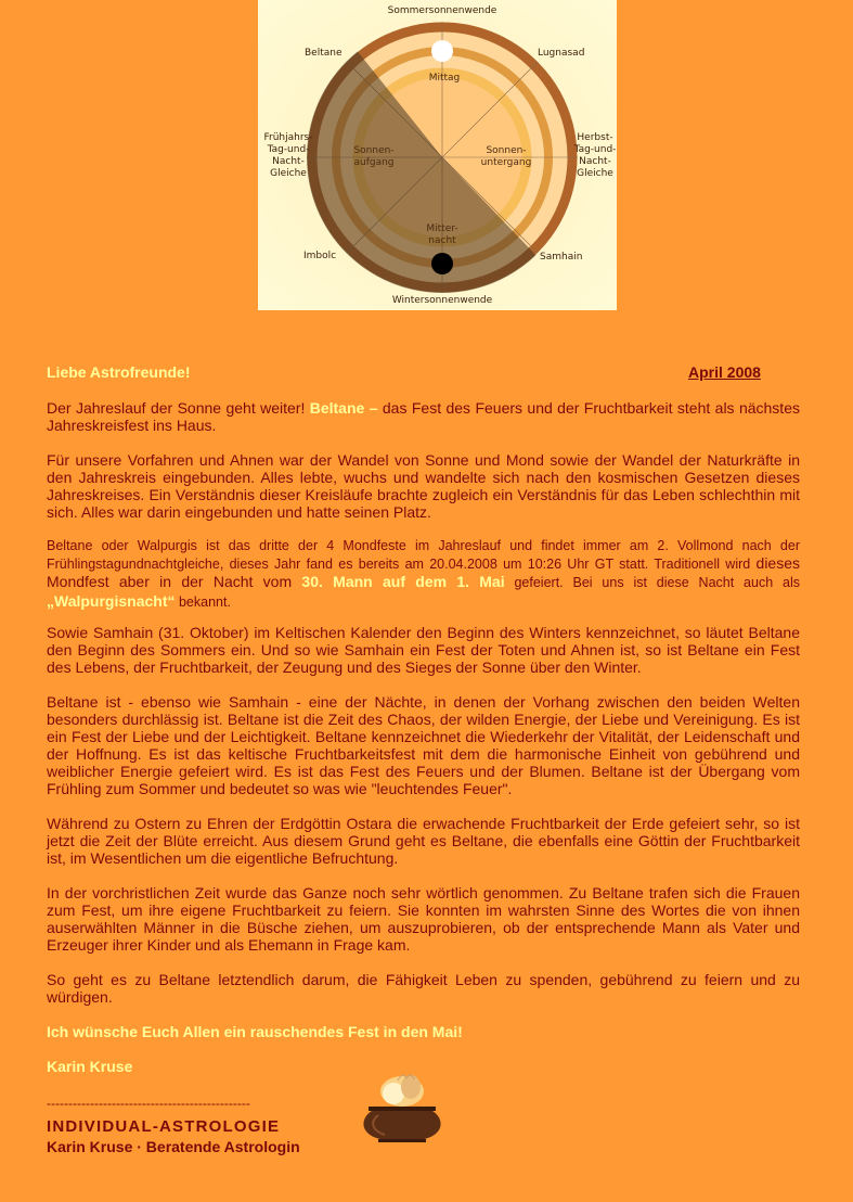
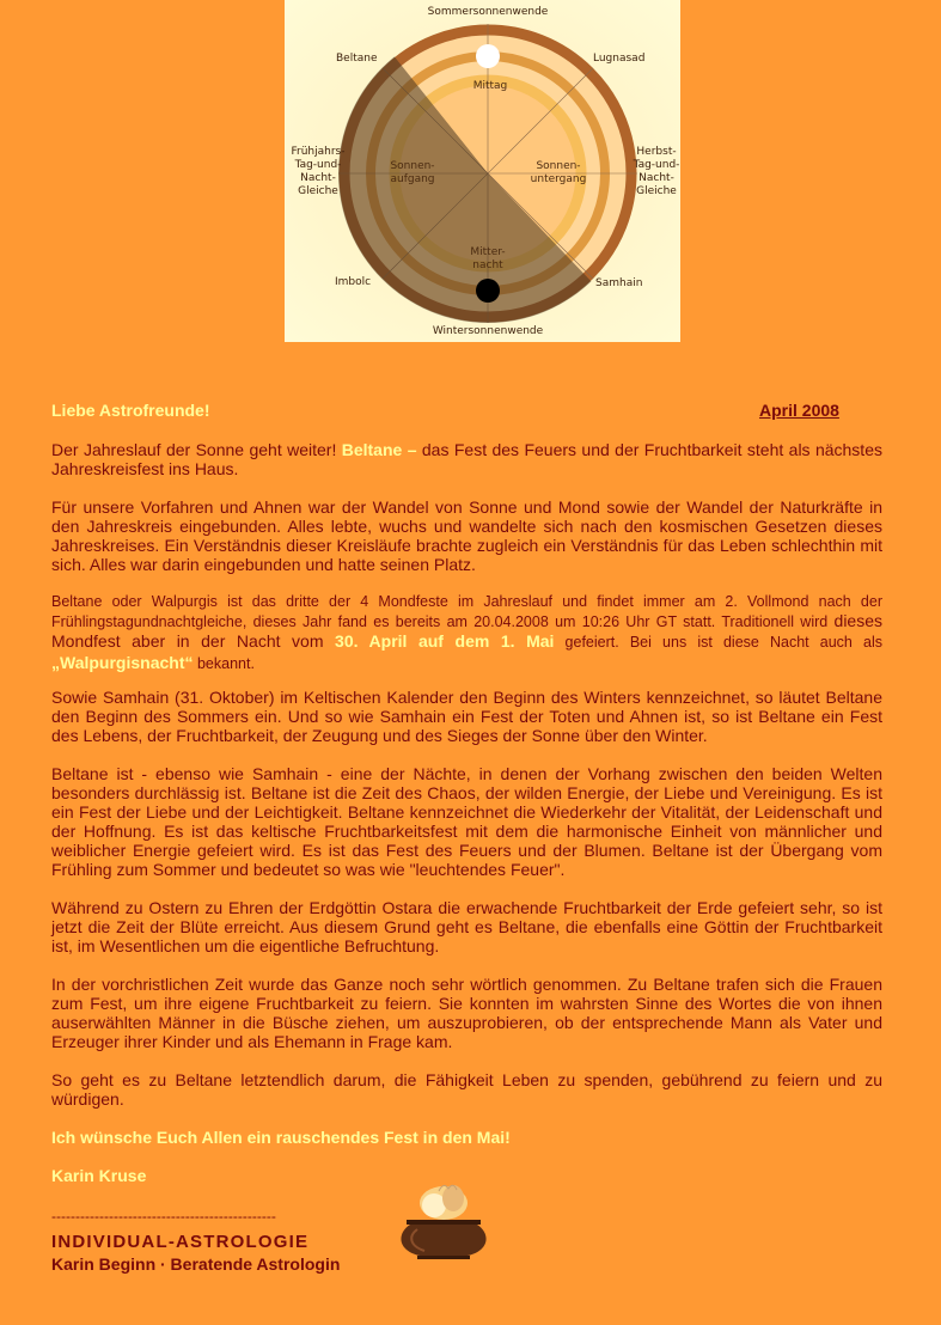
  Sommersonnenwende
  Wintersonnenwende
  Beltane
  Lugnasad
  Imbolc
  Samhain
  Frühjahrs-
  Tag-und-
  Nacht-
  Gleiche
  Herbst-
  Tag-und-
  Nacht-
  Gleiche
  Mittag
  Sonnen-
  aufgang
  Sonnen-
  untergang
  Mitter-
  nacht
  Liebe Astrofreunde!
  April 2008
  Der Jahreslauf der Sonne geht weiter! Beltane – das Fest des Feuers und der Fruchtbarkeit steht als nächstes Jahreskreisfest ins Haus.
  Für unsere Vorfahren und Ahnen war der Wandel von Sonne und Mond sowie der Wandel der Naturkräfte in den Jahreskreis eingebunden. Alles lebte, wuchs und wandelte sich nach den kosmischen Gesetzen dieses Jahreskreises. Ein Verständnis dieser Kreisläufe brachte zugleich ein Verständnis für das Leben schlechthin mit sich. Alles war darin eingebunden und hatte seinen Platz.
- Beltane oder Walpurgis ist das dritte der 4 Mondfeste im Jahreslauf und findet immer am 2. Vollmond nach der Frühlingstagundnachtgleiche, dieses Jahr fand es bereits am 20.04.2008 um 10:26 Uhr GT statt. Traditionell wird dieses Mondfest aber in der Nacht vom 30. Mann auf dem 1. Mai gefeiert. Bei uns ist diese Nacht auch als „Walpurgisnacht“ bekannt.
+ Beltane oder Walpurgis ist das dritte der 4 Mondfeste im Jahreslauf und findet immer am 2. Vollmond nach der Frühlingstagundnachtgleiche, dieses Jahr fand es bereits am 20.04.2008 um 10:26 Uhr GT statt. Traditionell wird dieses Mondfest aber in der Nacht vom 30. April auf dem 1. Mai gefeiert. Bei uns ist diese Nacht auch als „Walpurgisnacht“ bekannt.
  Sowie Samhain (31. Oktober) im Keltischen Kalender den Beginn des Winters kennzeichnet, so läutet Beltane den Beginn des Sommers ein. Und so wie Samhain ein Fest der Toten und Ahnen ist, so ist Beltane ein Fest des Lebens, der Fruchtbarkeit, der Zeugung und des Sieges der Sonne über den Winter.
- Beltane ist - ebenso wie Samhain - eine der Nächte, in denen der Vorhang zwischen den beiden Welten besonders durchlässig ist. Beltane ist die Zeit des Chaos, der wilden Energie, der Liebe und Vereinigung. Es ist ein Fest der Liebe und der Leichtigkeit. Beltane kennzeichnet die Wiederkehr der Vitalität, der Leidenschaft und der Hoffnung. Es ist das keltische Fruchtbarkeitsfest mit dem die harmonische Einheit von gebührend und weiblicher Energie gefeiert wird. Es ist das Fest des Feuers und der Blumen. Beltane ist der Übergang vom Frühling zum Sommer und bedeutet so was wie "leuchtendes Feuer".
+ Beltane ist - ebenso wie Samhain - eine der Nächte, in denen der Vorhang zwischen den beiden Welten besonders durchlässig ist. Beltane ist die Zeit des Chaos, der wilden Energie, der Liebe und Vereinigung. Es ist ein Fest der Liebe und der Leichtigkeit. Beltane kennzeichnet die Wiederkehr der Vitalität, der Leidenschaft und der Hoffnung. Es ist das keltische Fruchtbarkeitsfest mit dem die harmonische Einheit von männlicher und weiblicher Energie gefeiert wird. Es ist das Fest des Feuers und der Blumen. Beltane ist der Übergang vom Frühling zum Sommer und bedeutet so was wie "leuchtendes Feuer".
  Während zu Ostern zu Ehren der Erdgöttin Ostara die erwachende Fruchtbarkeit der Erde gefeiert sehr, so ist jetzt die Zeit der Blüte erreicht. Aus diesem Grund geht es Beltane, die ebenfalls eine Göttin der Fruchtbarkeit ist, im Wesentlichen um die eigentliche Befruchtung.
  In der vorchristlichen Zeit wurde das Ganze noch sehr wörtlich genommen. Zu Beltane trafen sich die Frauen zum Fest, um ihre eigene Fruchtbarkeit zu feiern. Sie konnten im wahrsten Sinne des Wortes die von ihnen auserwählten Männer in die Büsche ziehen, um auszuprobieren, ob der entsprechende Mann als Vater und Erzeuger ihrer Kinder und als Ehemann in Frage kam.
  So geht es zu Beltane letztendlich darum, die Fähigkeit Leben zu spenden, gebührend zu feiern und zu würdigen.
  Ich wünsche Euch Allen ein rauschendes Fest in den Mai!
  Karin Kruse
  -----------------------------------------------
  INDIVIDUAL-ASTROLOGIE
- Karin Kruse · Beratende Astrologin
+ Karin Beginn · Beratende Astrologin
